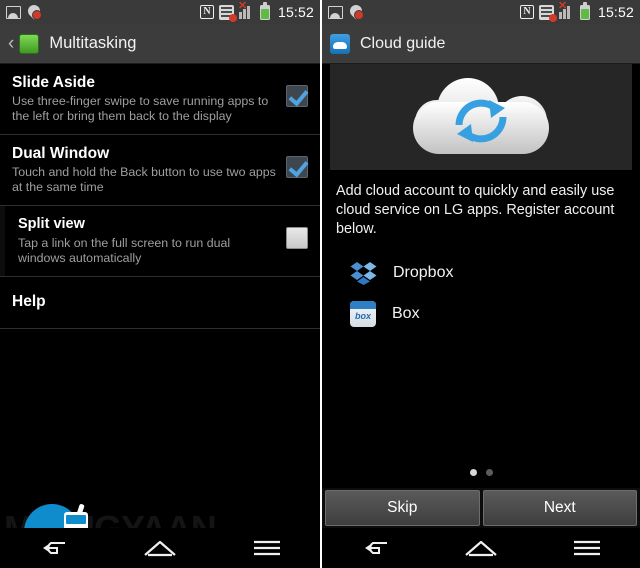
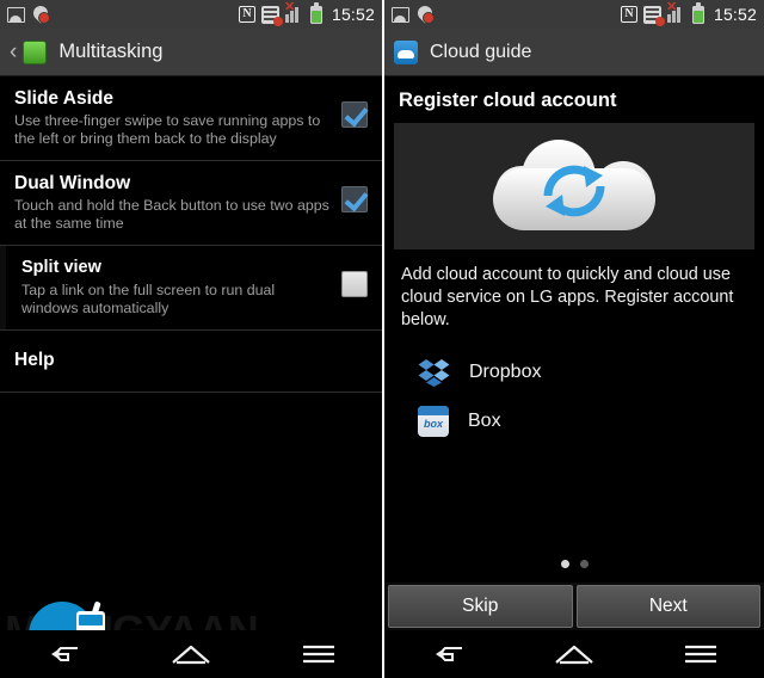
  N
  ✕
  15:52
  ‹
  Multitasking
  Slide Aside
  Use three-finger swipe to save running apps to the left or bring them back to the display
  Dual Window
  Touch and hold the Back button to use two apps at the same time
  Split view
  Tap a link on the full screen to run dual windows automatically
  Help
  N
  ✕
  15:52
  Cloud guide
+ Register cloud account
- Add cloud account to quickly and easily use cloud service on LG apps. Register account below.
+ Add cloud account to quickly and cloud use cloud service on LG apps. Register account below.
  Dropbox
  box
  Box
  Skip
  Next
